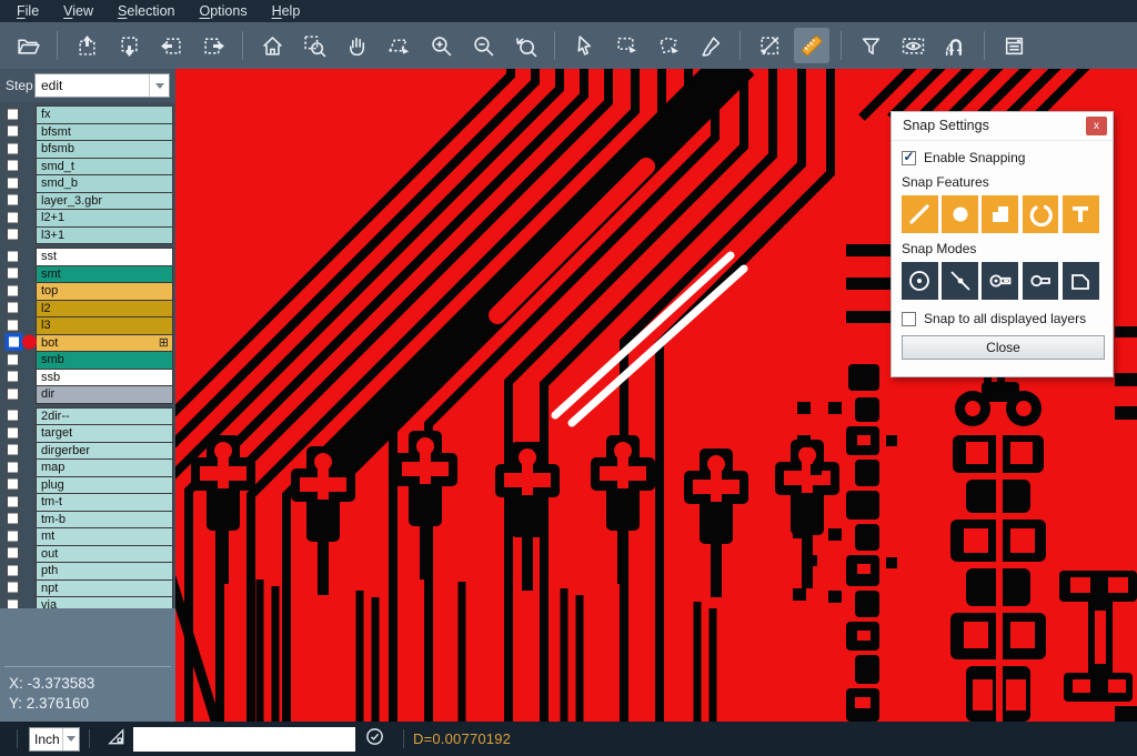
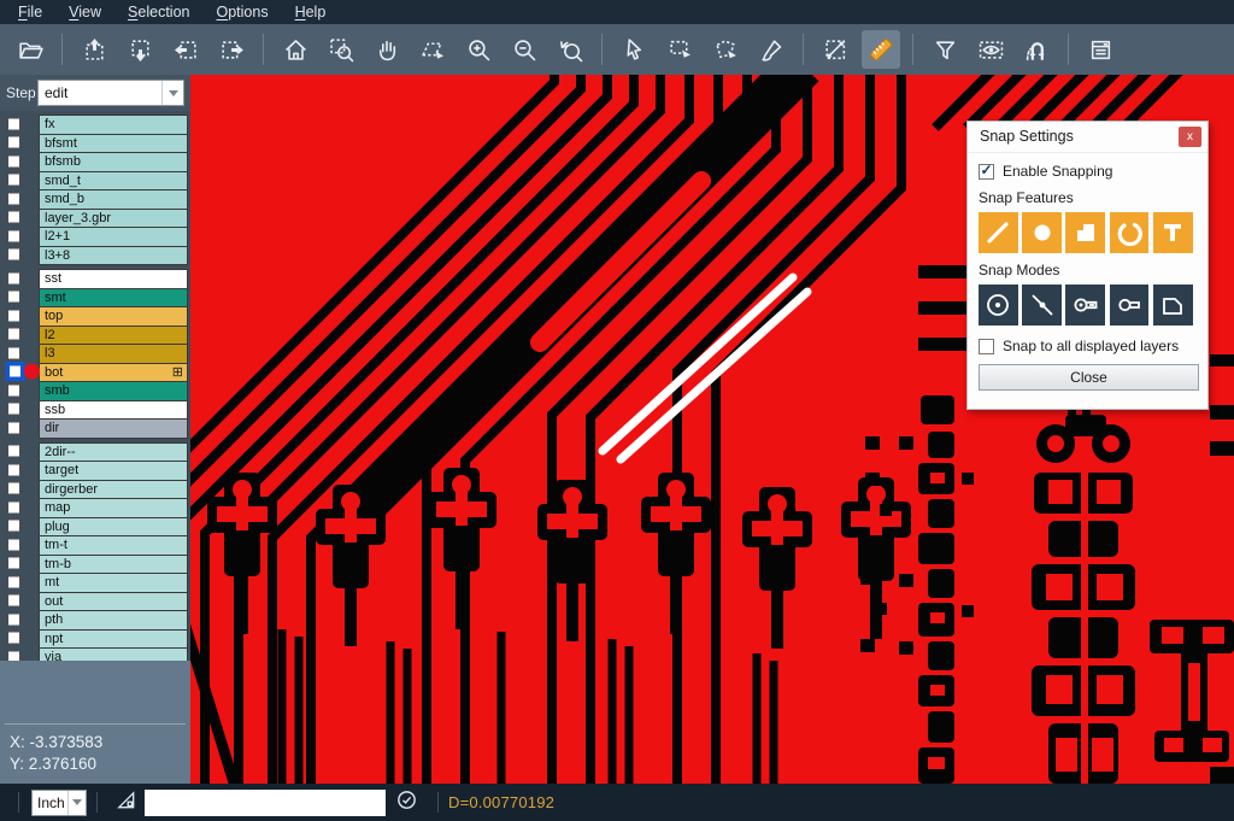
  File
  View
  Selection
  Options
  Help
  Step
  edit
  fx
  bfsmt
  bfsmb
  smd_t
  smd_b
  layer_3.gbr
  l2+1
- l3+1
+ l3+8
  sst
  smt
  top
  l2
  l3
  bot
  ⊞
  smb
  ssb
  dir
  2dir--
  target
  dirgerber
  map
  plug
  tm-t
  tm-b
  mt
  out
  pth
  npt
  via
  X: -3.373583
  Y: 2.376160
  Snap Settings
  x
  Enable Snapping
  Snap Features
  Snap Modes
  Snap to all displayed layers
  Close
  Inch
  D=0.00770192
